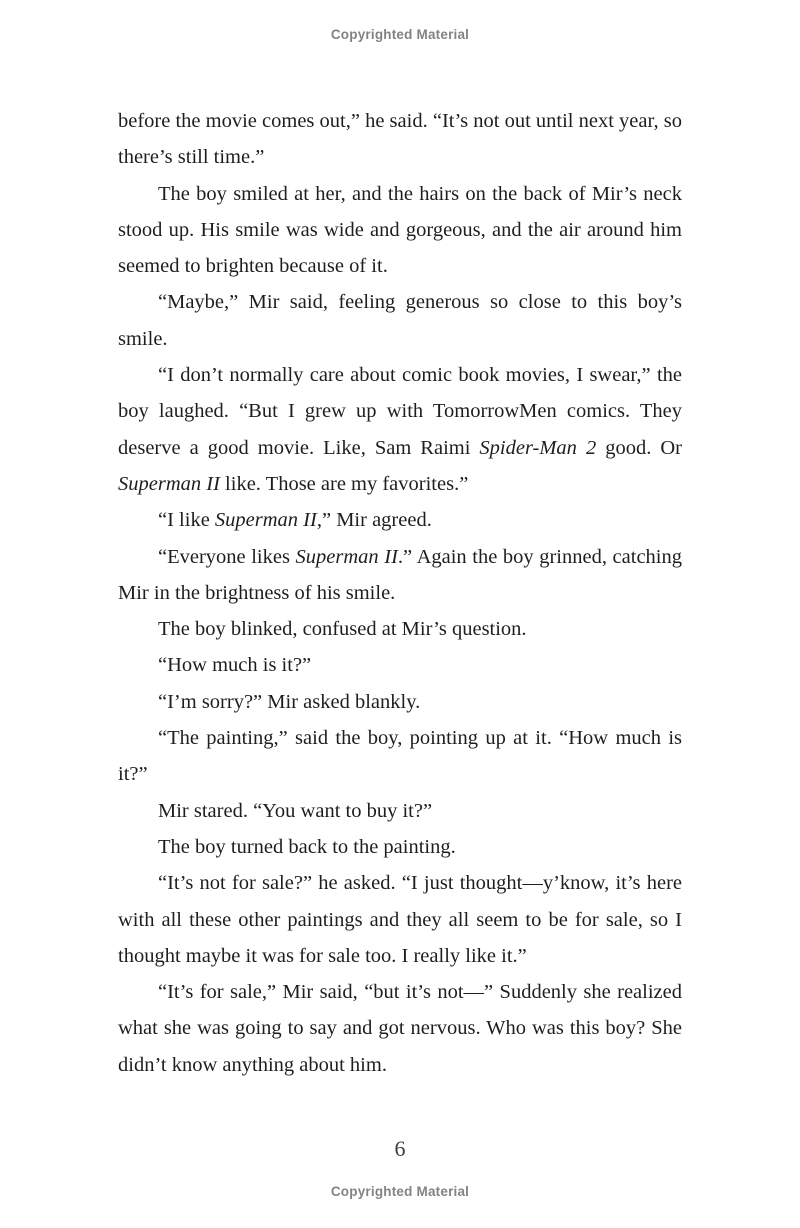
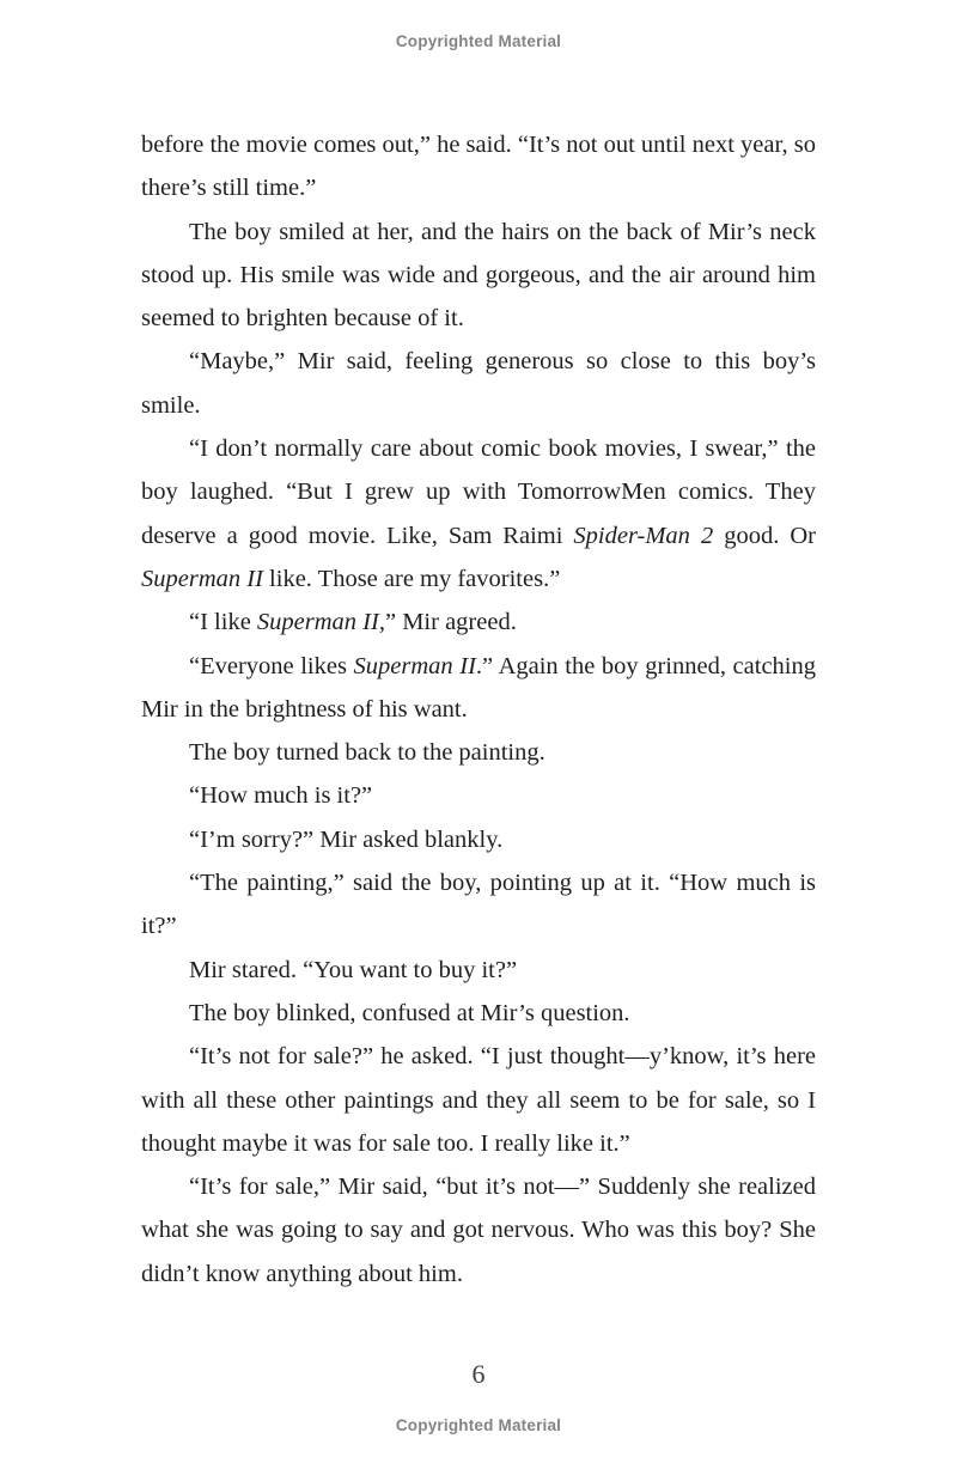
  Copyrighted Material
  before the movie comes out,” he said. “It’s not out until next year, so there’s still time.”
  The boy smiled at her, and the hairs on the back of Mir’s neck stood up. His smile was wide and gorgeous, and the air around him seemed to brighten because of it.
  “Maybe,” Mir said, feeling generous so close to this boy’s smile.
  “I don’t normally care about comic book movies, I swear,” the boy laughed. “But I grew up with TomorrowMen comics. They deserve a good movie. Like, Sam Raimi Spider-Man 2 good. Or Superman II like. Those are my favorites.”
  “I like Superman II,” Mir agreed.
- “Everyone likes Superman II.” Again the boy grinned, catching Mir in the brightness of his smile.
+ “Everyone likes Superman II.” Again the boy grinned, catching Mir in the brightness of his want.
- The boy blinked, confused at Mir’s question.
+ The boy turned back to the painting.
  “How much is it?”
  “I’m sorry?” Mir asked blankly.
  “The painting,” said the boy, pointing up at it. “How much is it?”
  Mir stared. “You want to buy it?”
- The boy turned back to the painting.
+ The boy blinked, confused at Mir’s question.
  “It’s not for sale?” he asked. “I just thought—y’know, it’s here with all these other paintings and they all seem to be for sale, so I thought maybe it was for sale too. I really like it.”
  “It’s for sale,” Mir said, “but it’s not—” Suddenly she realized what she was going to say and got nervous. Who was this boy? She didn’t know anything about him.
  6
  Copyrighted Material
